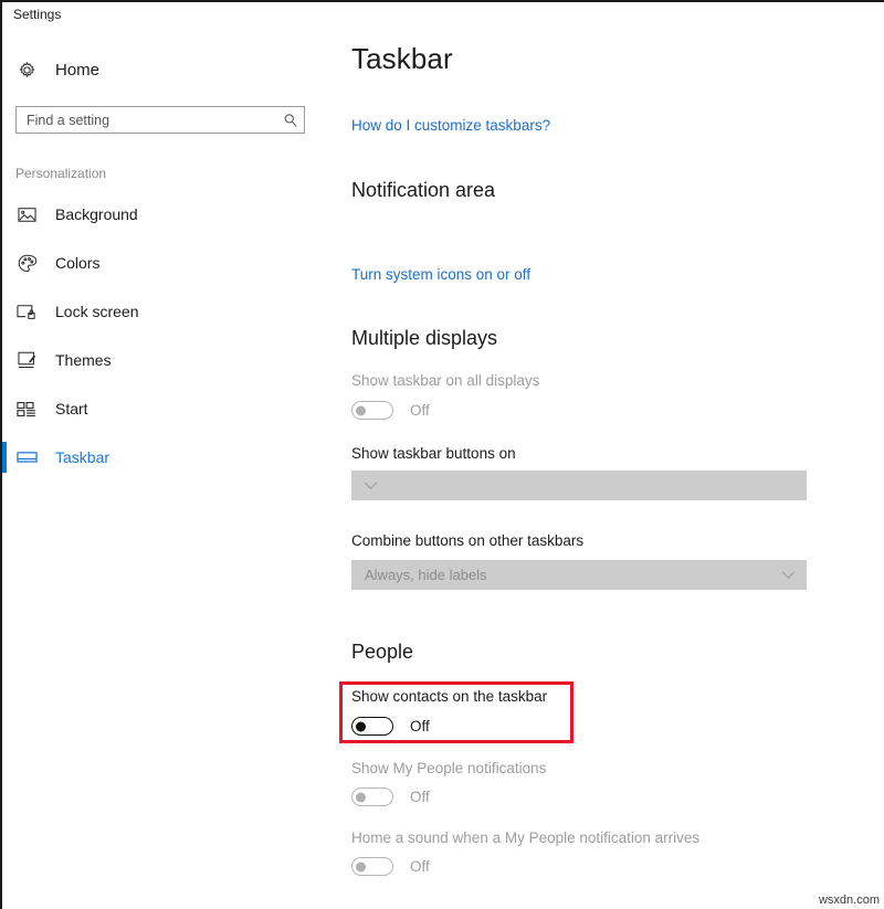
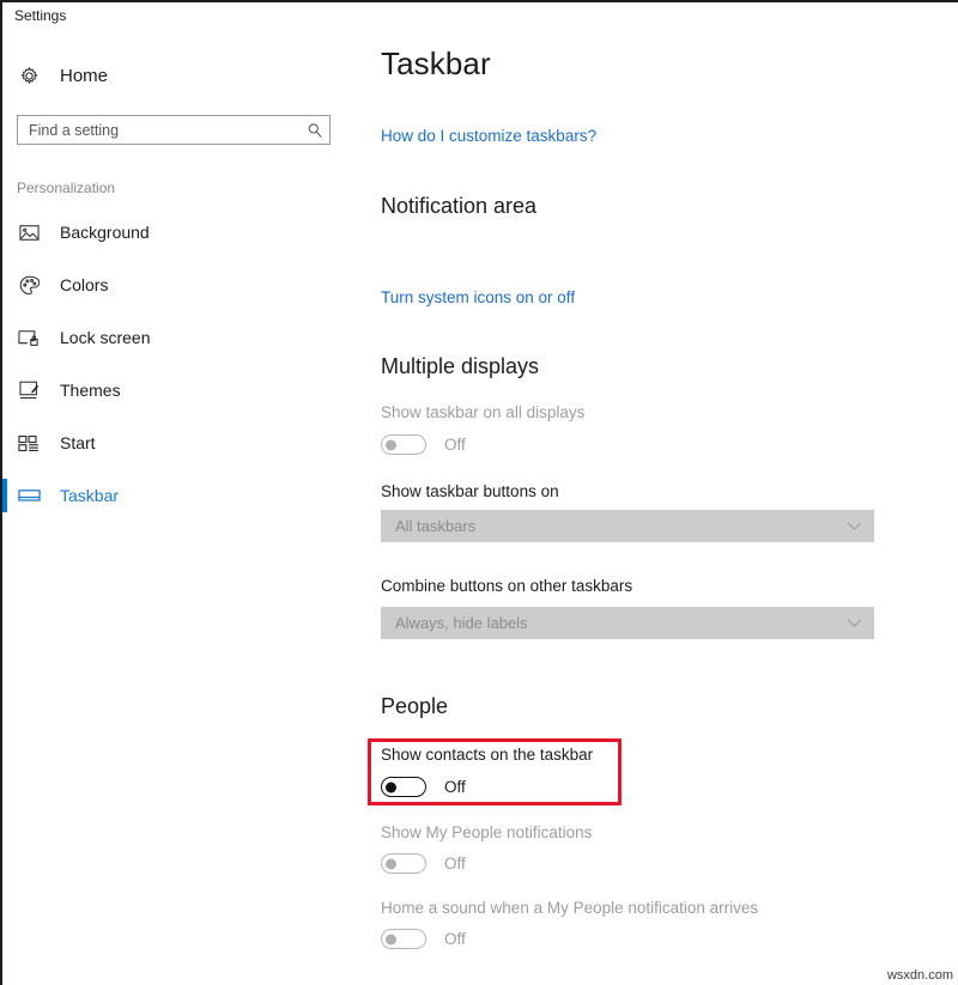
  Settings
  Home
  Find a setting
  Personalization
  Background
  Colors
  Lock screen
  Themes
  Start
  Taskbar
  Taskbar
  How do I customize taskbars?
  Notification area
  Turn system icons on or off
  Multiple displays
  Show taskbar on all displays
  Off
  Show taskbar buttons on
+ All taskbars
  Combine buttons on other taskbars
  Always, hide labels
  People
  Show contacts on the taskbar
  Off
  Show My People notifications
  Off
  Home a sound when a My People notification arrives
  Off
  wsxdn.com
